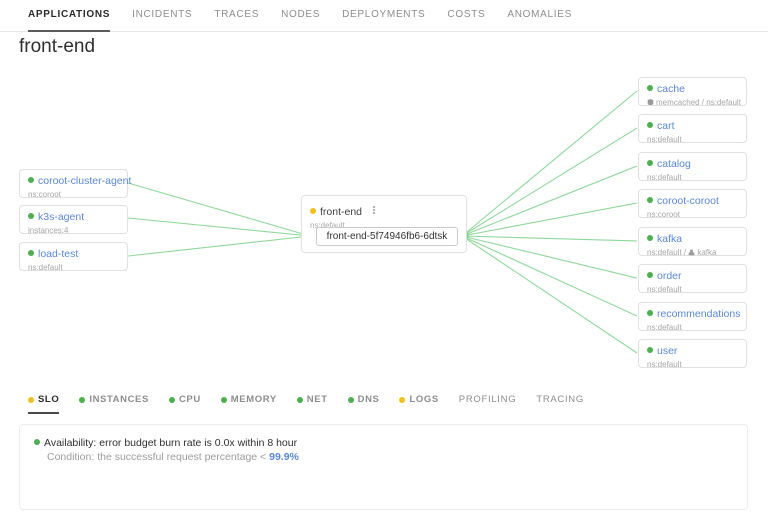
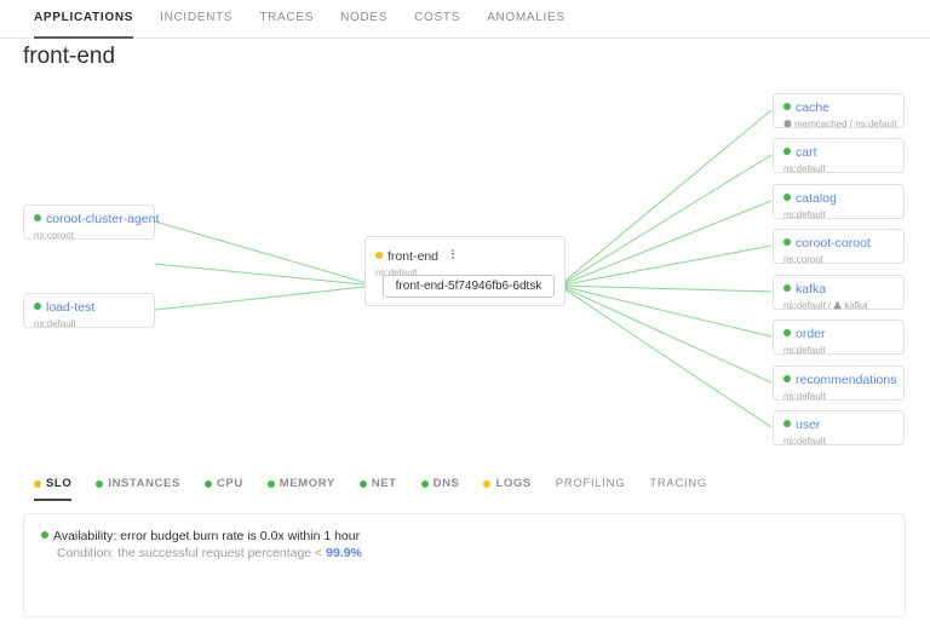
  APPLICATIONS
  INCIDENTS
  TRACES
  NODES
- DEPLOYMENTS
  COSTS
  ANOMALIES
  front-end
  coroot-cluster-agent
  ns:coroot
- k3s-agent
- instances:4
  load-test
  ns:default
  front-end
  ns:default
  front-end-5f74946fb6-6dtsk
  cache
  memcached / ns:default
  cart
  ns:default
  catalog
  ns:default
  coroot-coroot
  ns:coroot
  kafka
  ns:default / kafka
  order
  ns:default
  recommendations
  ns:default
  user
  ns:default
  SLO
  INSTANCES
  CPU
  MEMORY
  NET
  DNS
  LOGS
  PROFILING
  TRACING
- Availability: error budget burn rate is 0.0x within 8 hour
+ Availability: error budget burn rate is 0.0x within 1 hour
  Condition: the successful request percentage < 99.9%
